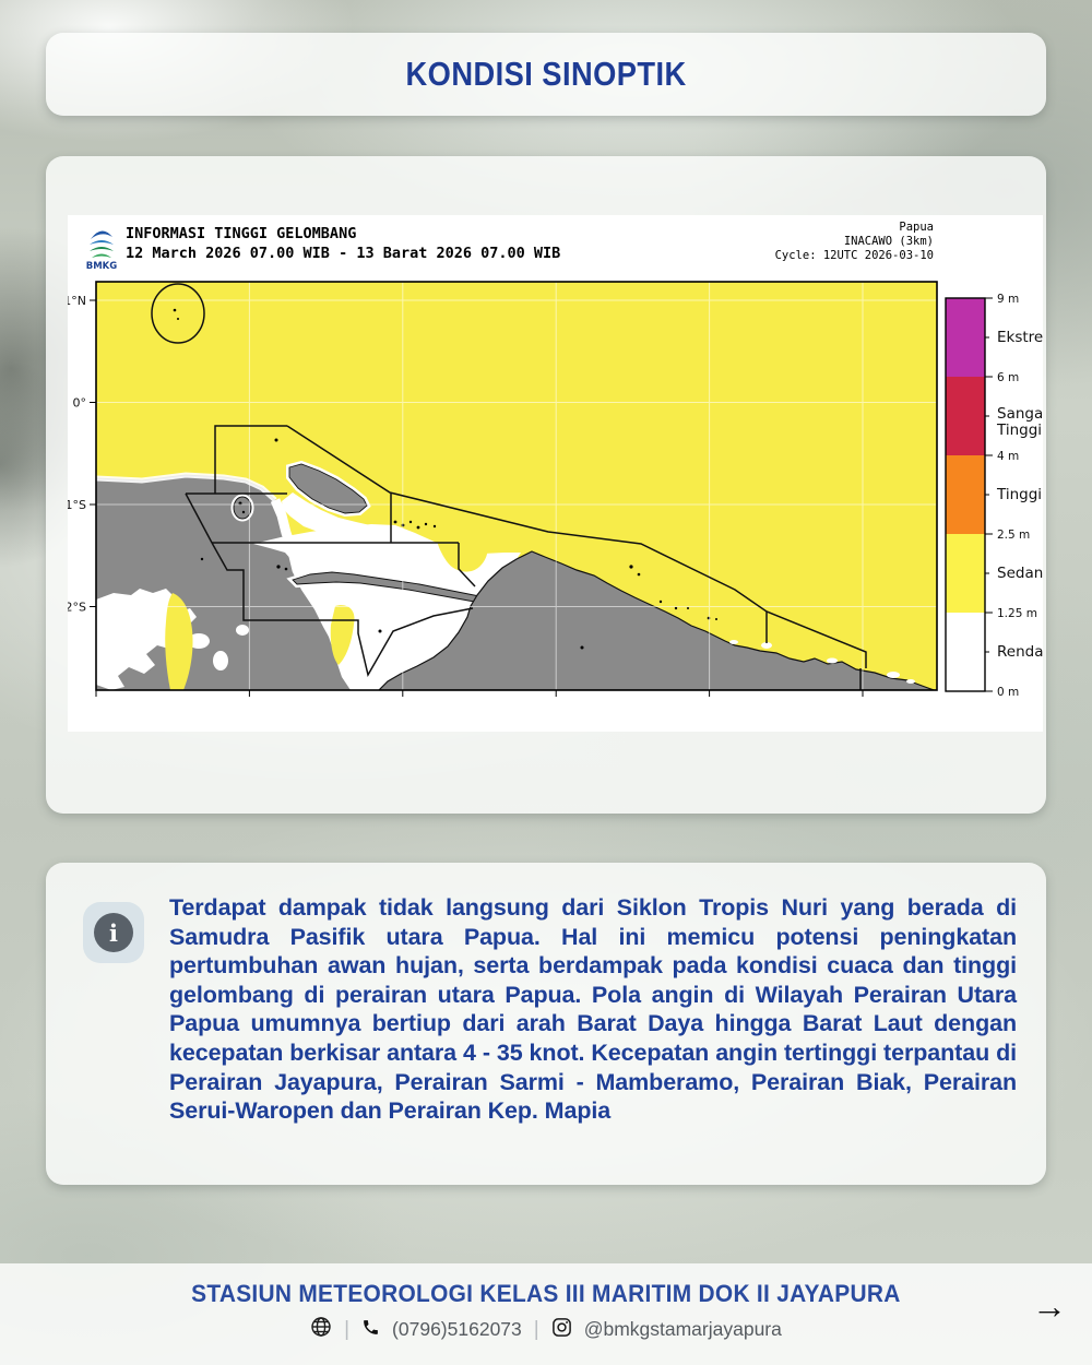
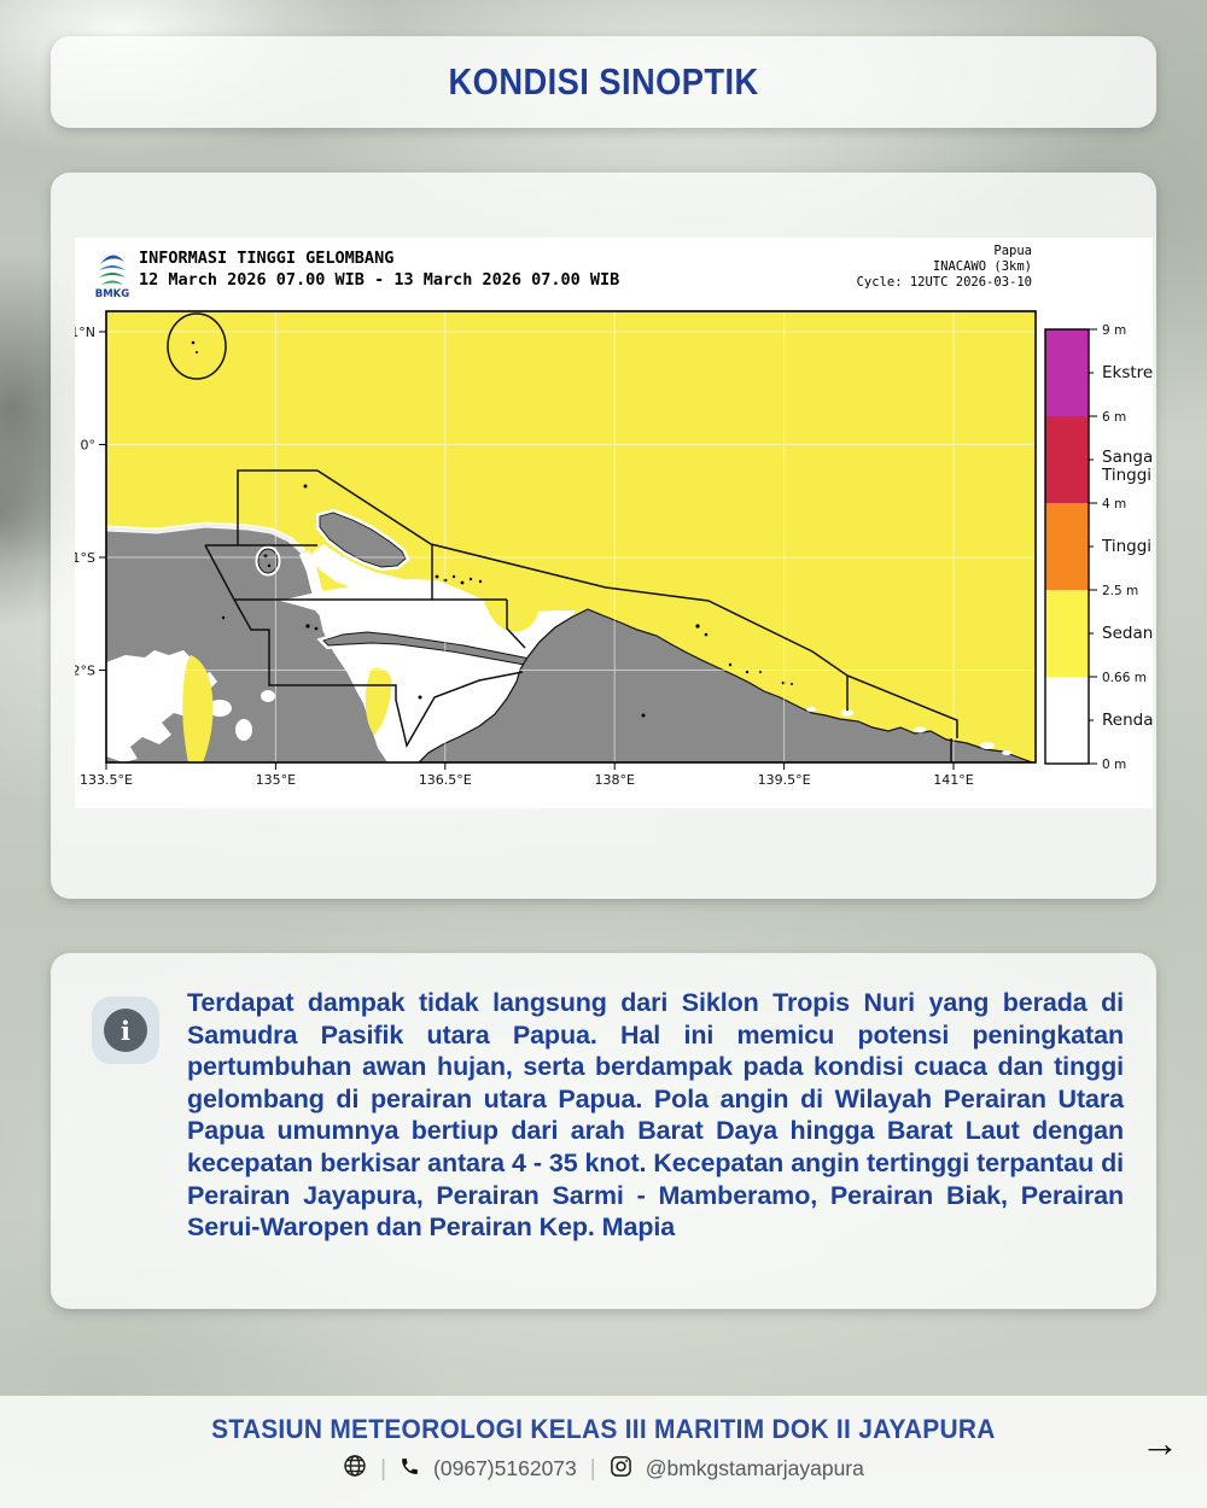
  KONDISI SINOPTIK
  BMKG
  INFORMASI TINGGI GELOMBANG
- 12 March 2026 07.00 WIB - 13 Barat 2026 07.00 WIB
+ 12 March 2026 07.00 WIB - 13 March 2026 07.00 WIB
  Papua
  INACAWO (3km)
  Cycle: 12UTC 2026-03-10
+ 133.5°E
+ 135°E
+ 136.5°E
+ 138°E
+ 139.5°E
+ 141°E
  1°N
  0°
  1°S
  2°S
  9 m
  6 m
  4 m
  2.5 m
- 1.25 m
+ 0.66 m
  0 m
  Ekstre
  Sanga Tinggi
  Tinggi
  Sedan
  Renda
  i
  Terdapat dampak tidak langsung dari Siklon Tropis Nuri yang berada di Samudra Pasifik utara Papua. Hal ini memicu potensi peningkatan pertumbuhan awan hujan, serta berdampak pada kondisi cuaca dan tinggi gelombang di perairan utara Papua. Pola angin di Wilayah Perairan Utara Papua umumnya bertiup dari arah Barat Daya hingga Barat Laut dengan kecepatan berkisar antara 4 - 35 knot. Kecepatan angin tertinggi terpantau di Perairan Jayapura, Perairan Sarmi - Mamberamo, Perairan Biak, Perairan Serui-Waropen dan Perairan Kep. Mapia
  STASIUN METEOROLOGI KELAS III MARITIM DOK II JAYAPURA
  |
- (0796)5162073
+ (0967)5162073
  |
  @bmkgstamarjayapura
  →
